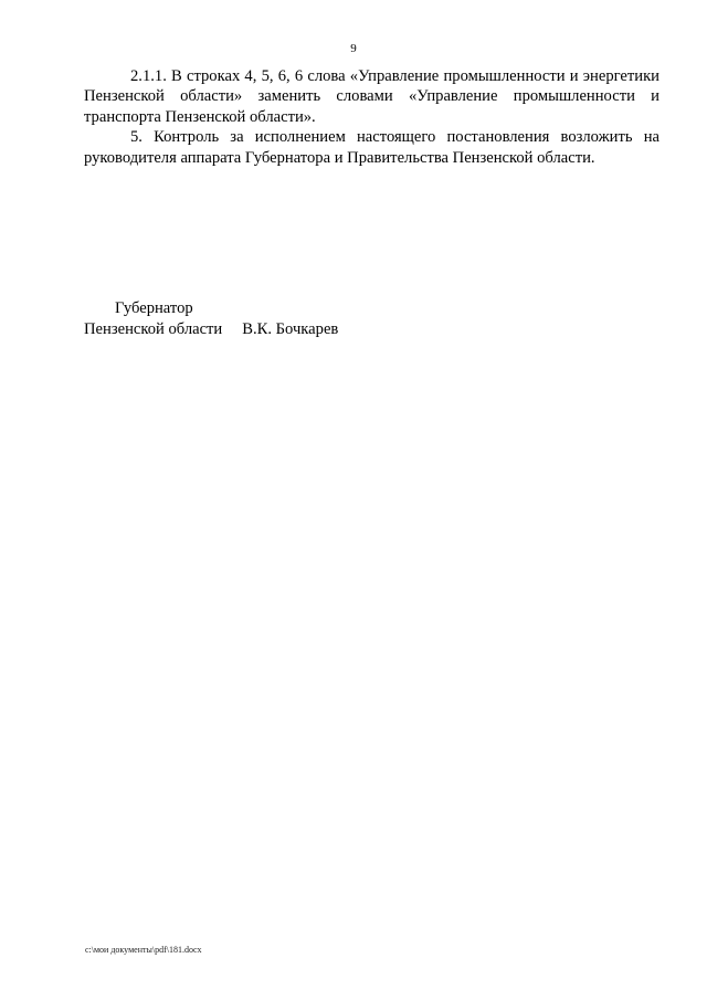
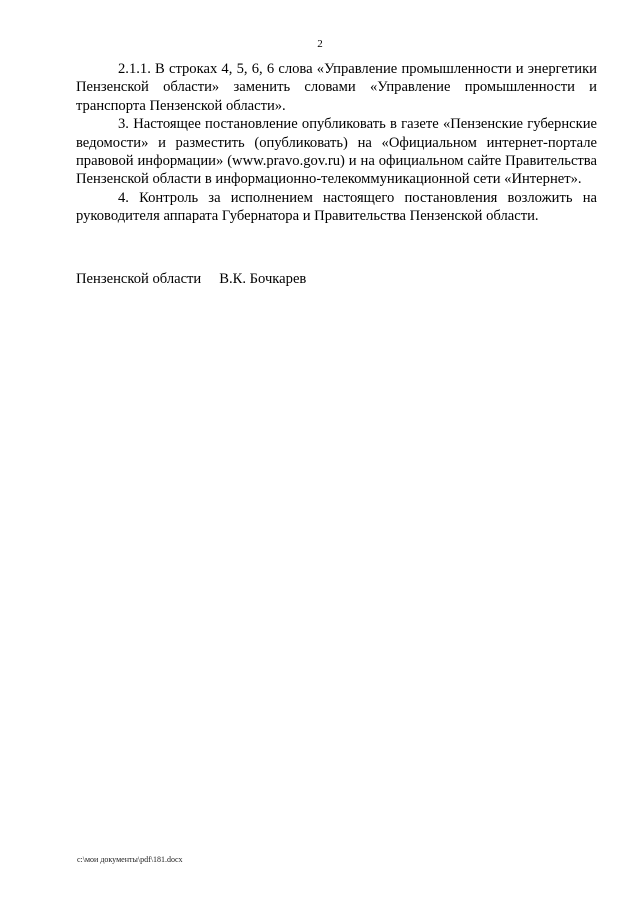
- 9
+ 2
  2.1.1. В строках 4, 5, 6, 6 слова «Управление промышленности и энергетики Пензенской области» заменить словами «Управление промышленности и транспорта Пензенской области».
+ 3. Настоящее постановление опубликовать в газете «Пензенские губернские ведомости» и разместить (опубликовать) на «Официальном интернет-портале правовой информации» (www.pravo.gov.ru) и на официальном сайте Правительства Пензенской области в информационно-телекоммуникационной сети «Интернет».
- 5. Контроль за исполнением настоящего постановления возложить на руководителя аппарата Губернатора и Правительства Пензенской области.
+ 4. Контроль за исполнением настоящего постановления возложить на руководителя аппарата Губернатора и Правительства Пензенской области.
- Губернатор
  Пензенской области В.К. Бочкарев
  c:\мои документы\pdf\181.docx
